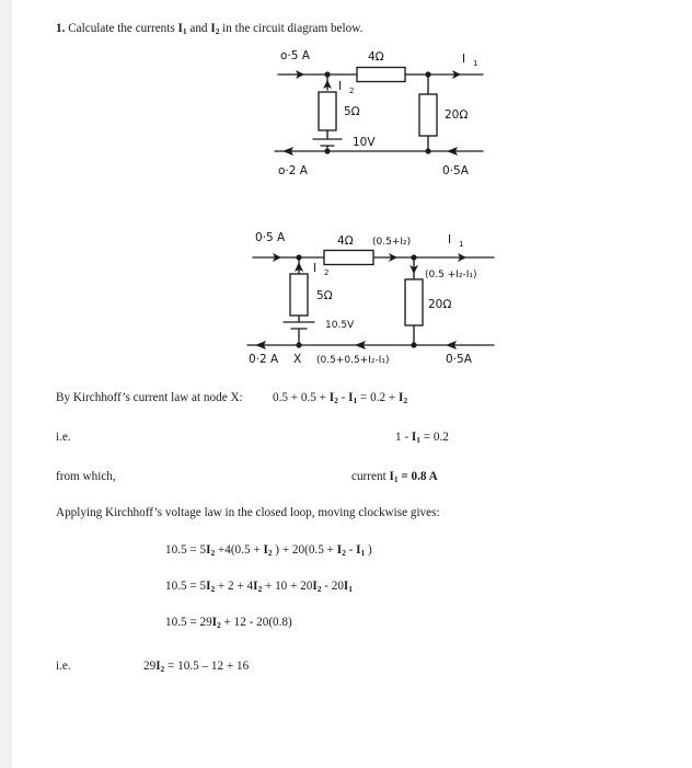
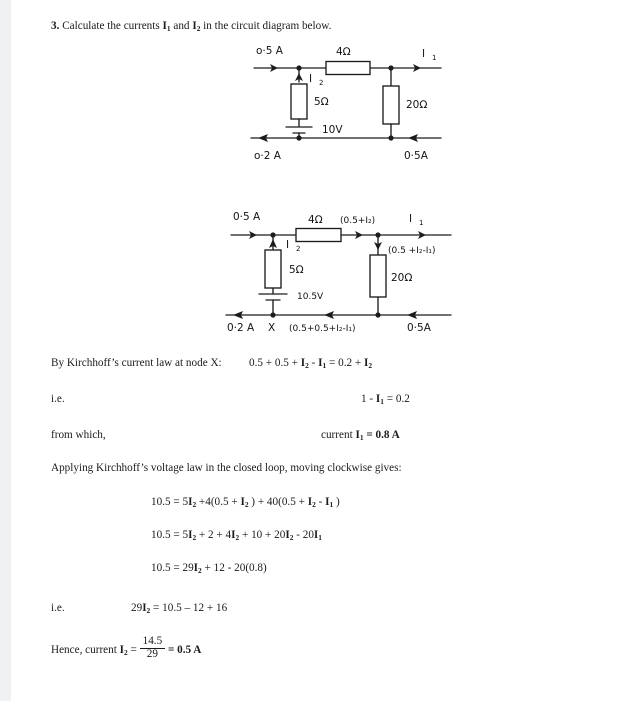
- 1. Calculate the currents I1 and I2 in the circuit diagram below.
+ 3. Calculate the currents I1 and I2 in the circuit diagram below.
  o·5 A
  4Ω
  I
  1
  I
  2
  5Ω
  10V
  20Ω
  o·2 A
  0·5A
  0·5 A
  4Ω
  (0.5+I₂)
  I
  1
  I
  2
  5Ω
  10.5V
  (0.5 +I₂-I₁)
  20Ω
  0·2 A
  X
  (0.5+0.5+I₂-I₁)
  0·5A
  By Kirchhoff’s current law at node X:
  0.5 + 0.5 + I2 - I1 = 0.2 + I2
  i.e.
  1 - I1 = 0.2
  from which,
  current I1 = 0.8 A
  Applying Kirchhoff’s voltage law in the closed loop, moving clockwise gives:
- 10.5 = 5I2 +4(0.5 + I2 ) + 20(0.5 + I2 - I1 )
+ 10.5 = 5I2 +4(0.5 + I2 ) + 40(0.5 + I2 - I1 )
  10.5 = 5I2 + 2 + 4I2 + 10 + 20I2 - 20I1
  10.5 = 29I2 + 12 - 20(0.8)
  i.e.
  29I2 = 10.5 – 12 + 16
+ Hence, current I2 =
+ 14.5
+ 29
+ = 0.5 A
